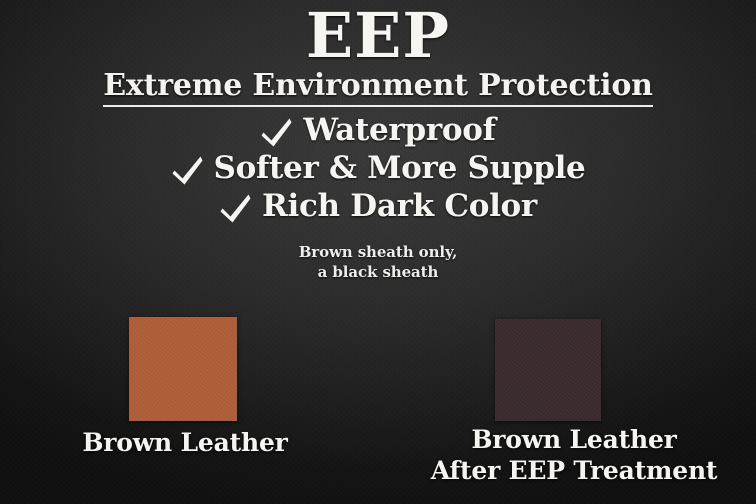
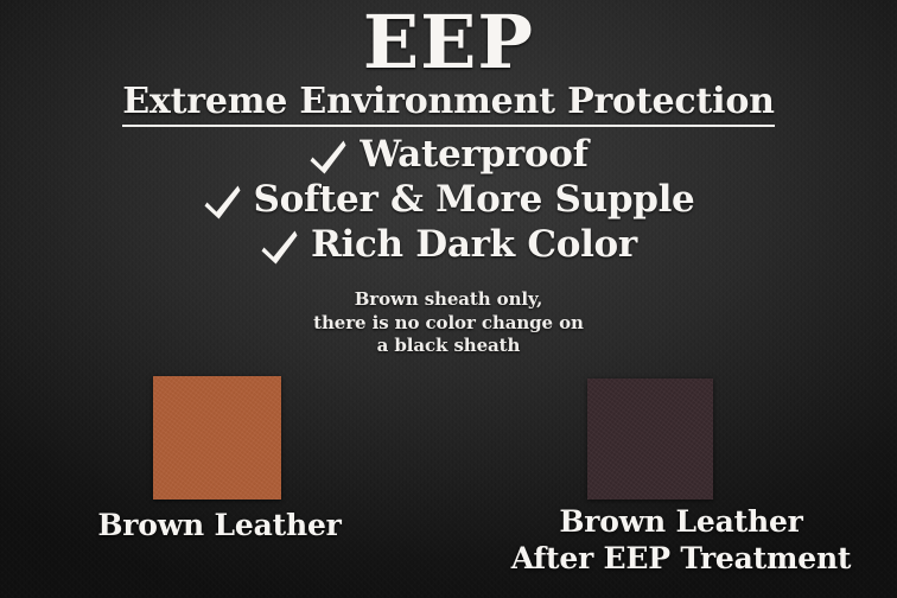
  EEP
  Extreme Environment Protection
  Waterproof
  Softer & More Supple
  Rich Dark Color
  Brown sheath only,
+ there is no color change on
  a black sheath
  Brown Leather
  Brown Leather
  After EEP Treatment
